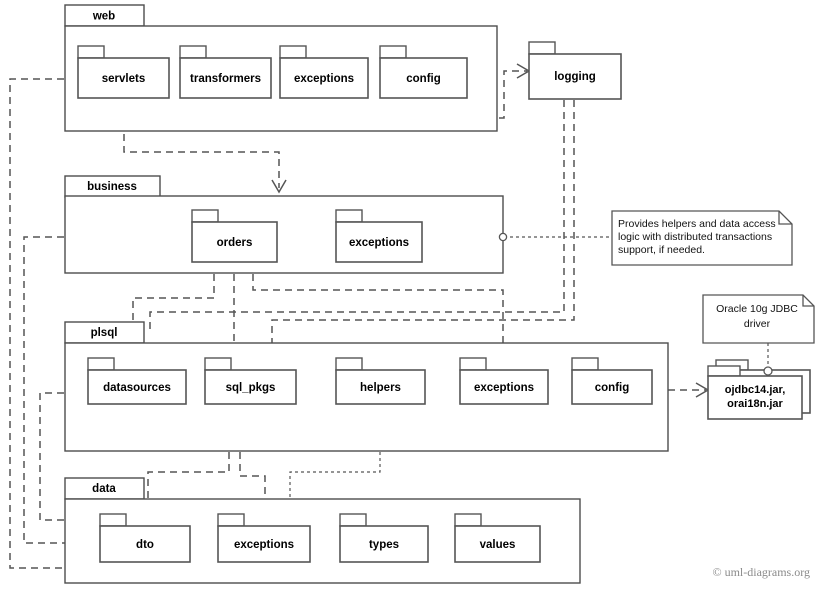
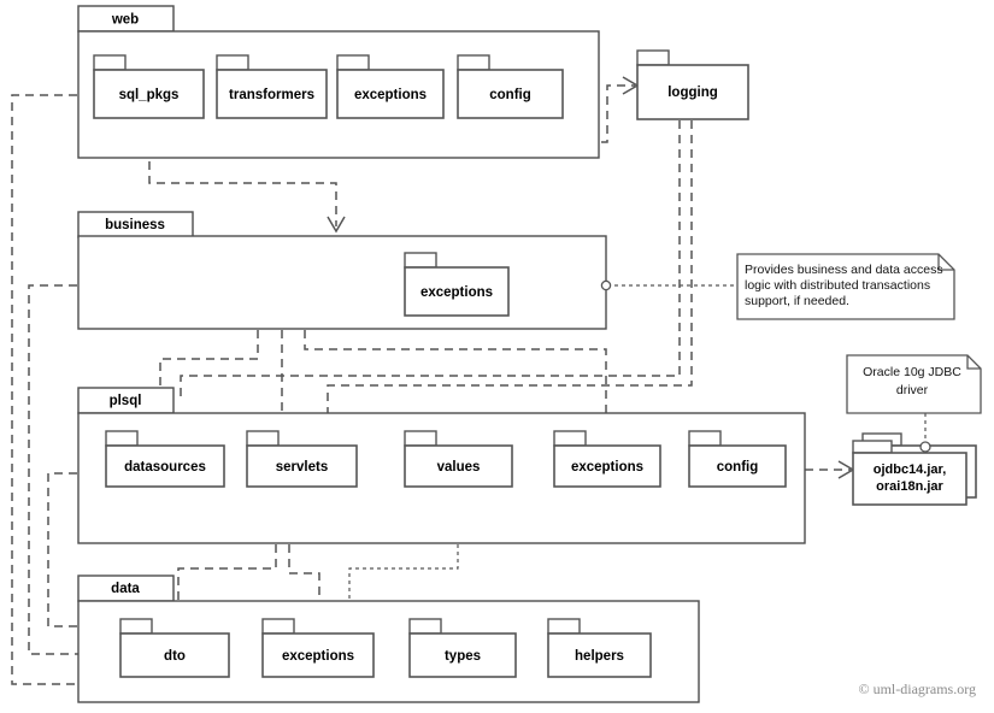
  web
- servlets
+ sql_pkgs
  transformers
  exceptions
  config
  logging
  business
- orders
  exceptions
- Provides helpers and data access
+ Provides business and data access
  logic with distributed transactions
  support, if needed.
  Oracle 10g JDBC
  driver
  ojdbc14.jar,
  orai18n.jar
  plsql
  datasources
- sql_pkgs
+ servlets
- helpers
+ values
  exceptions
  config
  data
  dto
  exceptions
  types
- values
+ helpers
  © uml-diagrams.org
